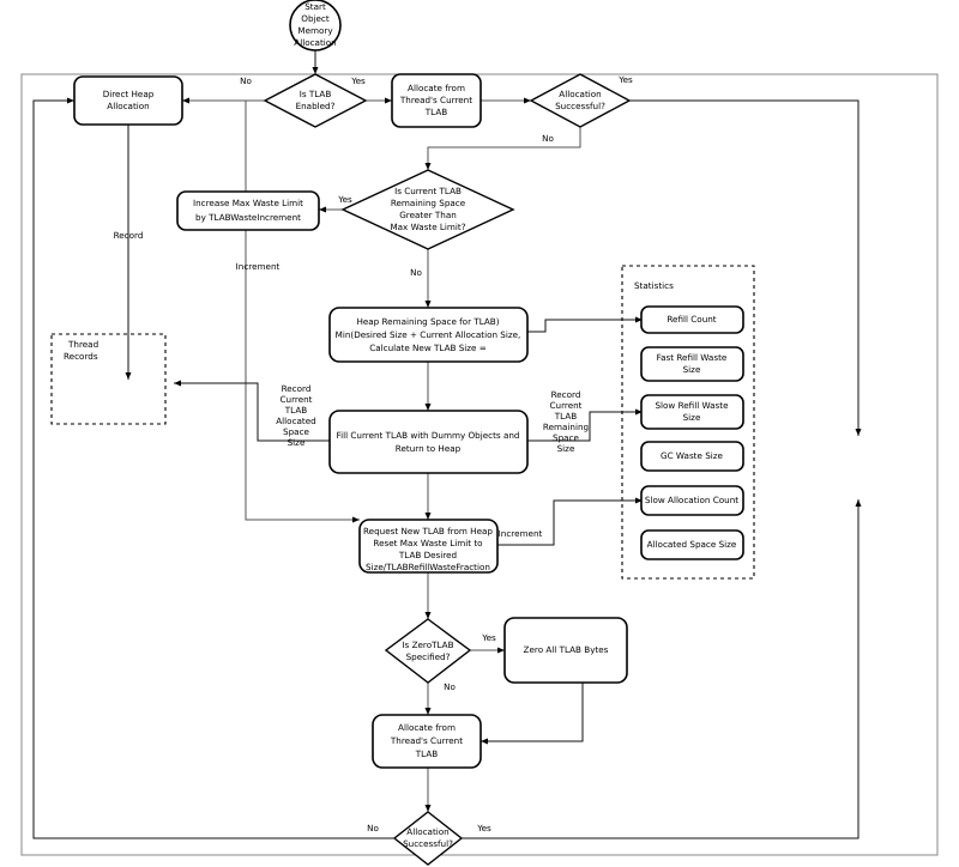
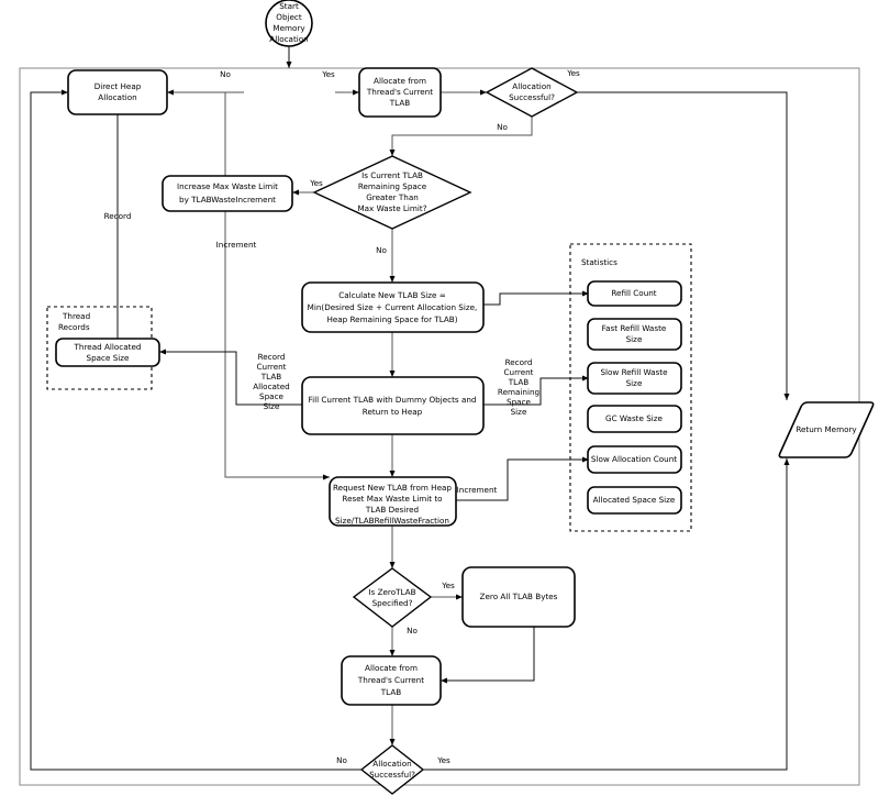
  No
  Yes
  Yes
  No
  Yes
  No
  Record
  Increment
  Increment
  Record
  Current
  TLAB
  Allocated
  Space
  Size
  Record
  Current
  TLAB
  Remaining
  Space
  Size
  Yes
  No
  No
  Yes
  Thread
  Records
+ Thread Allocated
+ Space Size
  Statistics
  Refill Count
  Fast Refill Waste
  Size
  Slow Refill Waste
  Size
  GC Waste Size
  Slow Allocation Count
  Allocated Space Size
  Start
  Object
  Memory
  Allocation
- Is TLAB
- Enabled?
  Direct Heap
  Allocation
  Allocate from
  Thread's Current
  TLAB
  Allocation
  Successful?
  Is Current TLAB
  Remaining Space
  Greater Than
  Max Waste Limit?
  Increase Max Waste Limit
  by TLABWasteIncrement
- Heap Remaining Space for TLAB)
+ Calculate New TLAB Size =
  Min(Desired Size + Current Allocation Size,
- Calculate New TLAB Size =
+ Heap Remaining Space for TLAB)
  Fill Current TLAB with Dummy Objects and
  Return to Heap
  Request New TLAB from Heap
  Reset Max Waste Limit to
  TLAB Desired
  Size/TLABRefillWasteFraction
  Is ZeroTLAB
  Specified?
  Zero All TLAB Bytes
  Allocate from
  Thread's Current
  TLAB
  Allocation
  Successful?
+ Return Memory
